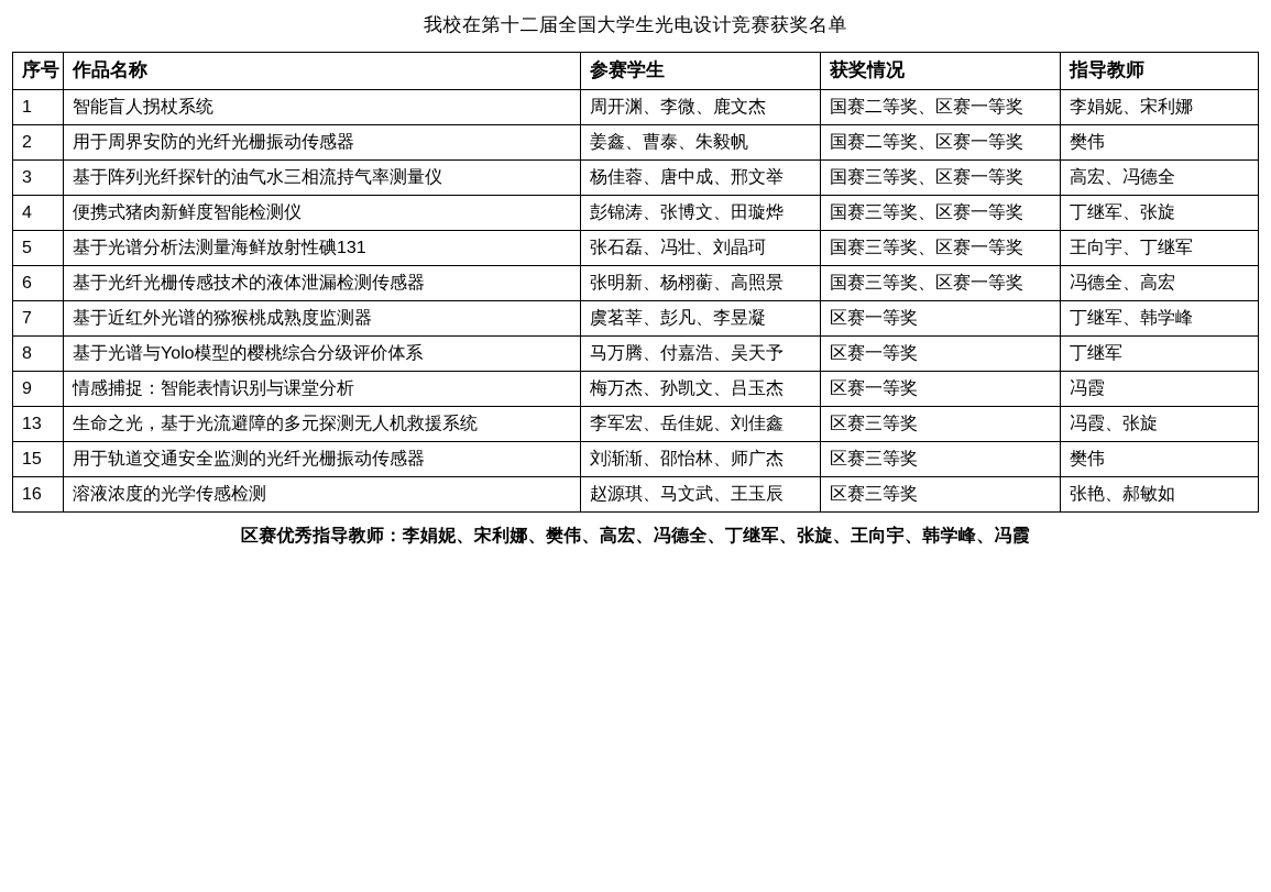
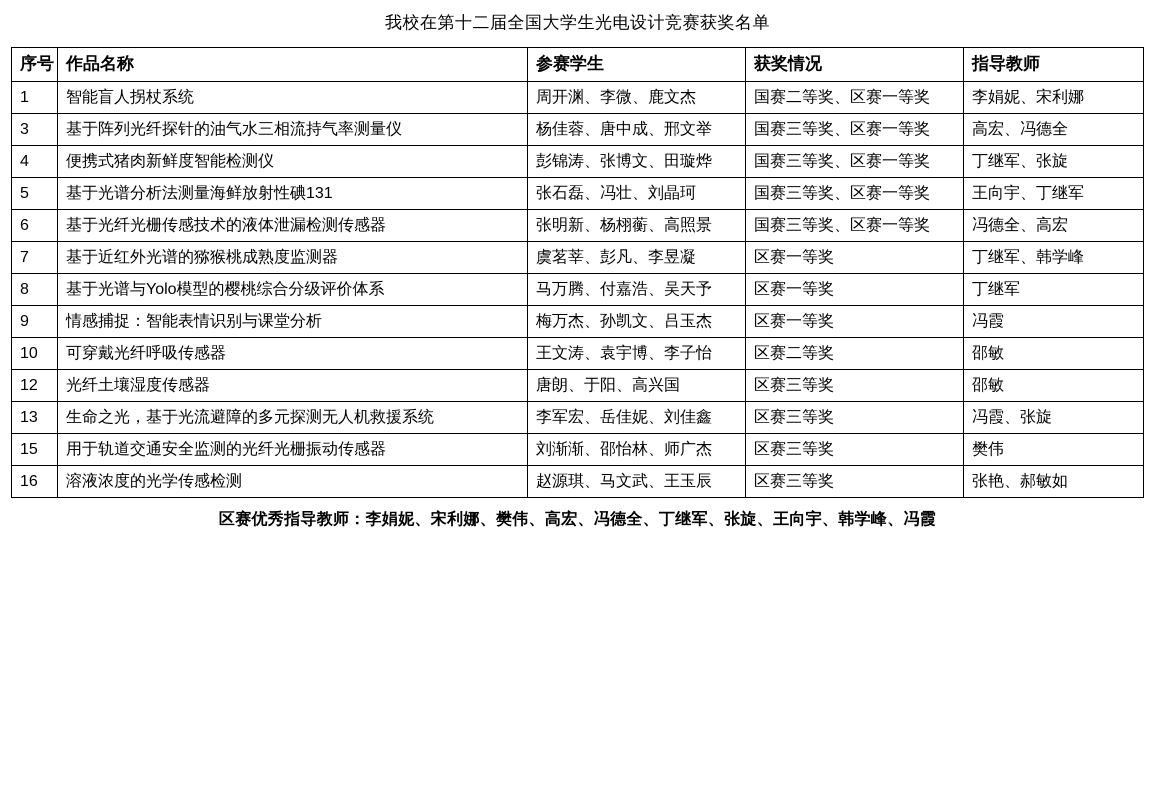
  我校在第十二届全国大学生光电设计竞赛获奖名单
  序号	作品名称	参赛学生	获奖情况	指导教师
  1	智能盲人拐杖系统	周开渊、李微、鹿文杰	国赛二等奖、区赛一等奖	李娟妮、宋利娜
- 2	用于周界安防的光纤光栅振动传感器	姜鑫、曹泰、朱毅帆	国赛二等奖、区赛一等奖	樊伟
  3	基于阵列光纤探针的油气水三相流持气率测量仪	杨佳蓉、唐中成、邢文举	国赛三等奖、区赛一等奖	高宏、冯德全
  4	便携式猪肉新鲜度智能检测仪	彭锦涛、张博文、田璇烨	国赛三等奖、区赛一等奖	丁继军、张旋
  5	基于光谱分析法测量海鲜放射性碘131	张石磊、冯壮、刘晶珂	国赛三等奖、区赛一等奖	王向宇、丁继军
  6	基于光纤光栅传感技术的液体泄漏检测传感器	张明新、杨栩蘅、高照景	国赛三等奖、区赛一等奖	冯德全、高宏
  7	基于近红外光谱的猕猴桃成熟度监测器	虞茗莘、彭凡、李昱凝	区赛一等奖	丁继军、韩学峰
  8	基于光谱与Yolo模型的樱桃综合分级评价体系	马万腾、付嘉浩、吴天予	区赛一等奖	丁继军
  9	情感捕捉：智能表情识别与课堂分析	梅万杰、孙凯文、吕玉杰	区赛一等奖	冯霞
+ 10	可穿戴光纤呼吸传感器	王文涛、袁宇博、李子怡	区赛二等奖	邵敏
+ 12	光纤土壤湿度传感器	唐朗、于阳、高兴国	区赛三等奖	邵敏
  13	生命之光，基于光流避障的多元探测无人机救援系统	李军宏、岳佳妮、刘佳鑫	区赛三等奖	冯霞、张旋
  15	用于轨道交通安全监测的光纤光栅振动传感器	刘渐渐、邵怡林、师广杰	区赛三等奖	樊伟
  16	溶液浓度的光学传感检测	赵源琪、马文武、王玉辰	区赛三等奖	张艳、郝敏如
  区赛优秀指导教师：李娟妮、宋利娜、樊伟、高宏、冯德全、丁继军、张旋、王向宇、韩学峰、冯霞
